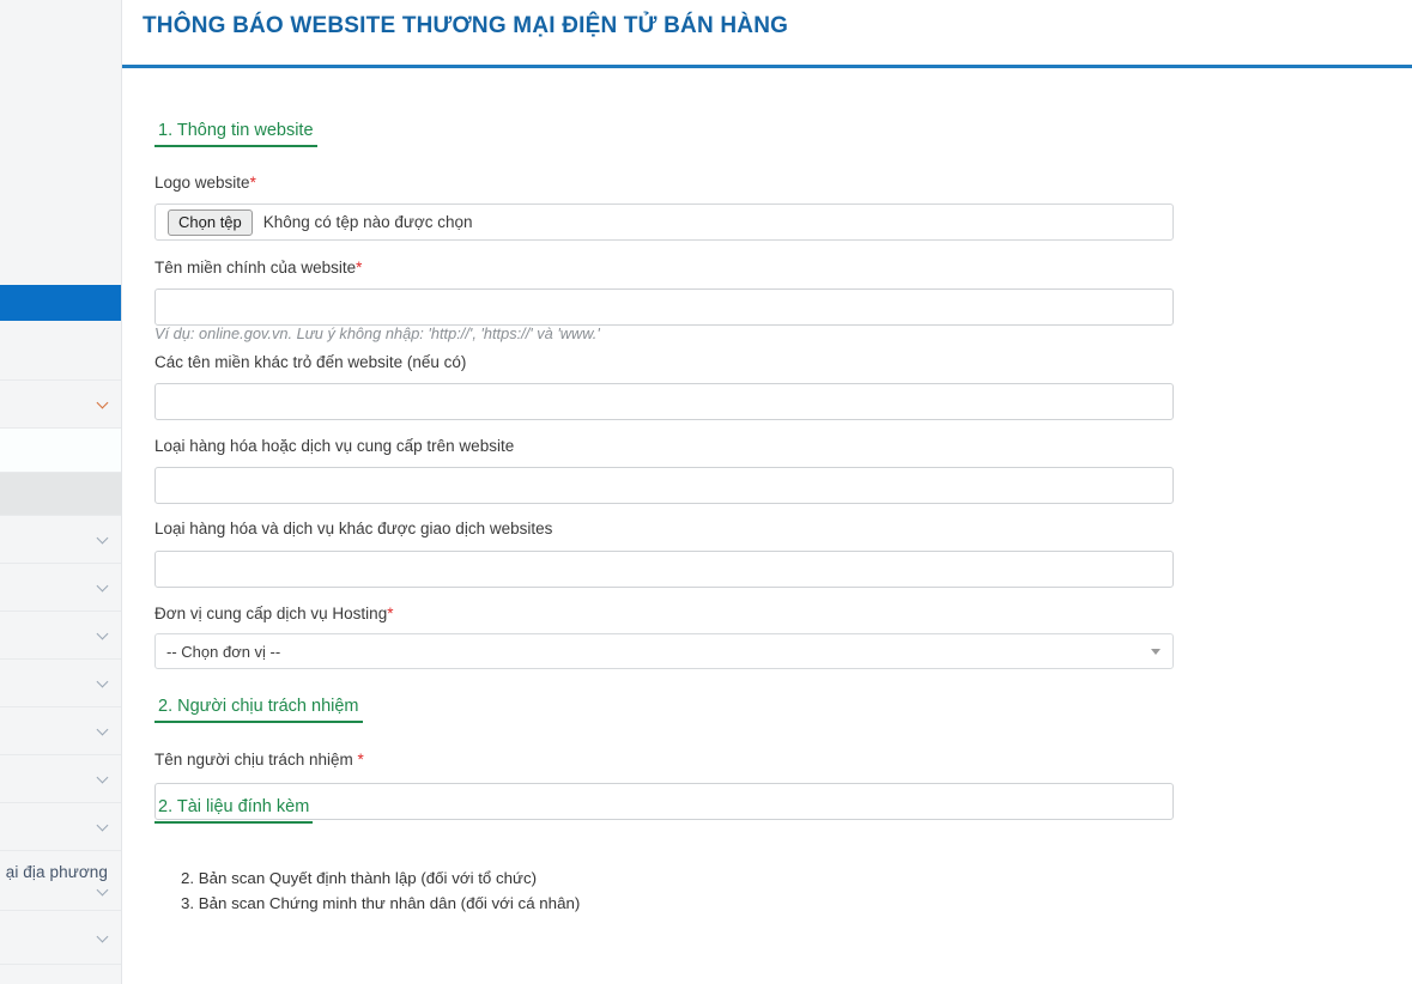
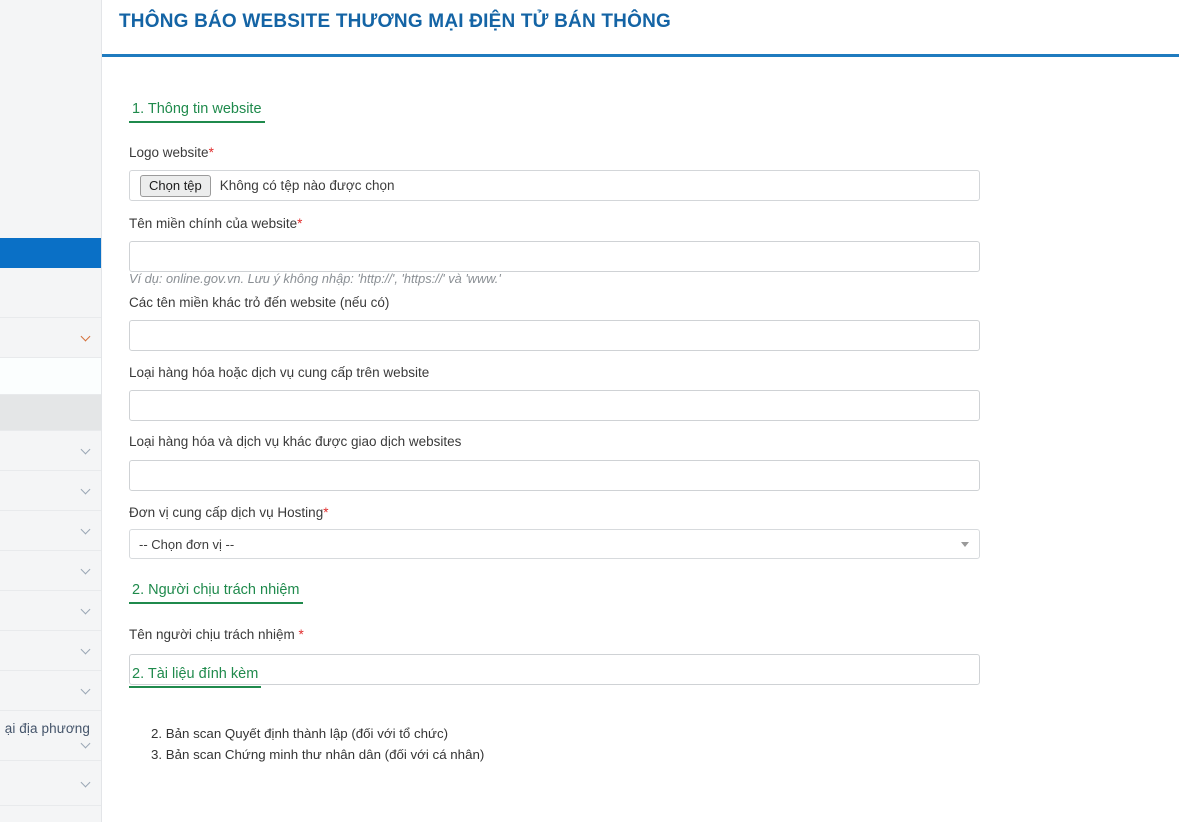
  ại địa phương
- THÔNG BÁO WEBSITE THƯƠNG MẠI ĐIỆN TỬ BÁN HÀNG
+ THÔNG BÁO WEBSITE THƯƠNG MẠI ĐIỆN TỬ BÁN THÔNG
  1. Thông tin website
  Logo website*
  Chọn tệp
  Không có tệp nào được chọn
  Tên miền chính của website*
  Ví dụ: online.gov.vn. Lưu ý không nhập: 'http://', 'https://' và 'www.'
  Các tên miền khác trỏ đến website (nếu có)
  Loại hàng hóa hoặc dịch vụ cung cấp trên website
  Loại hàng hóa và dịch vụ khác được giao dịch websites
  Đơn vị cung cấp dịch vụ Hosting*
  -- Chọn đơn vị --
  2. Người chịu trách nhiệm
  Tên người chịu trách nhiệm *
  2. Tài liệu đính kèm
  2. Bản scan Quyết định thành lập (đối với tổ chức)
  3. Bản scan Chứng minh thư nhân dân (đối với cá nhân)
